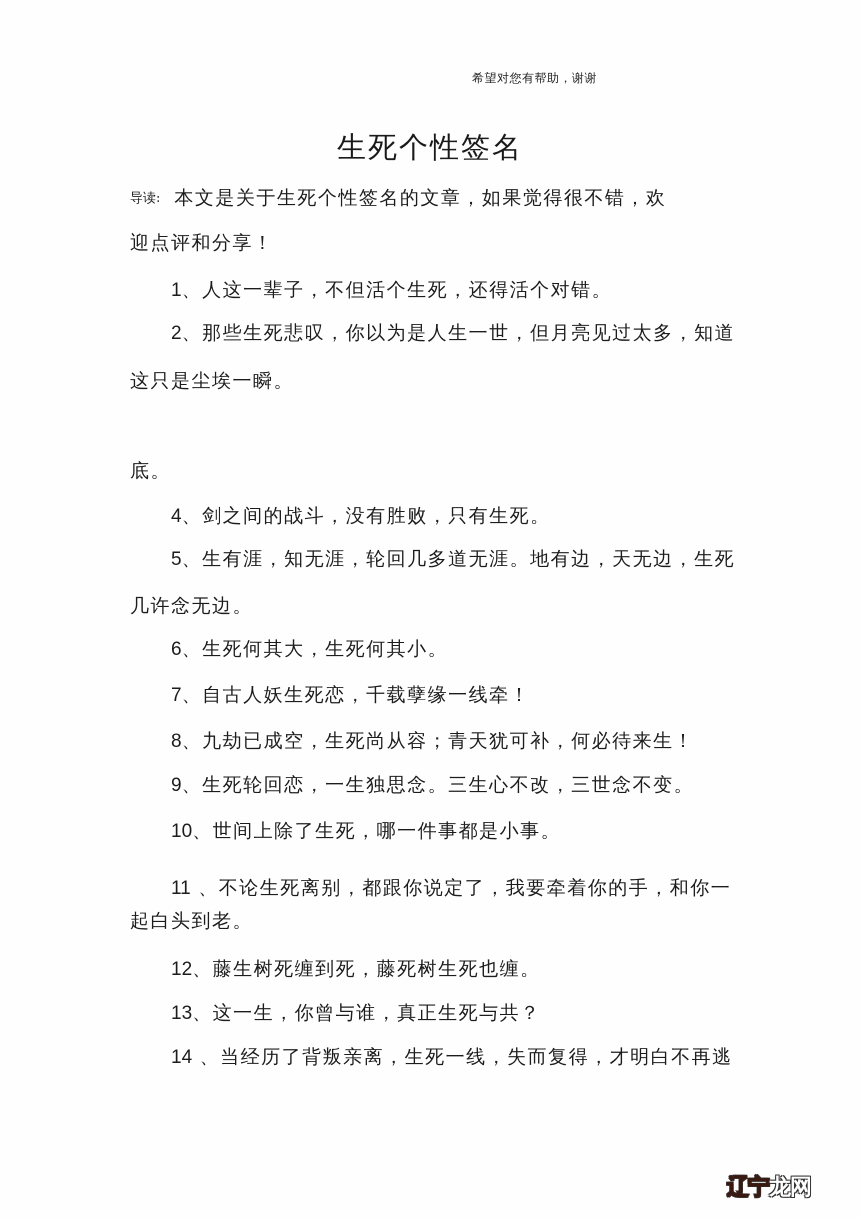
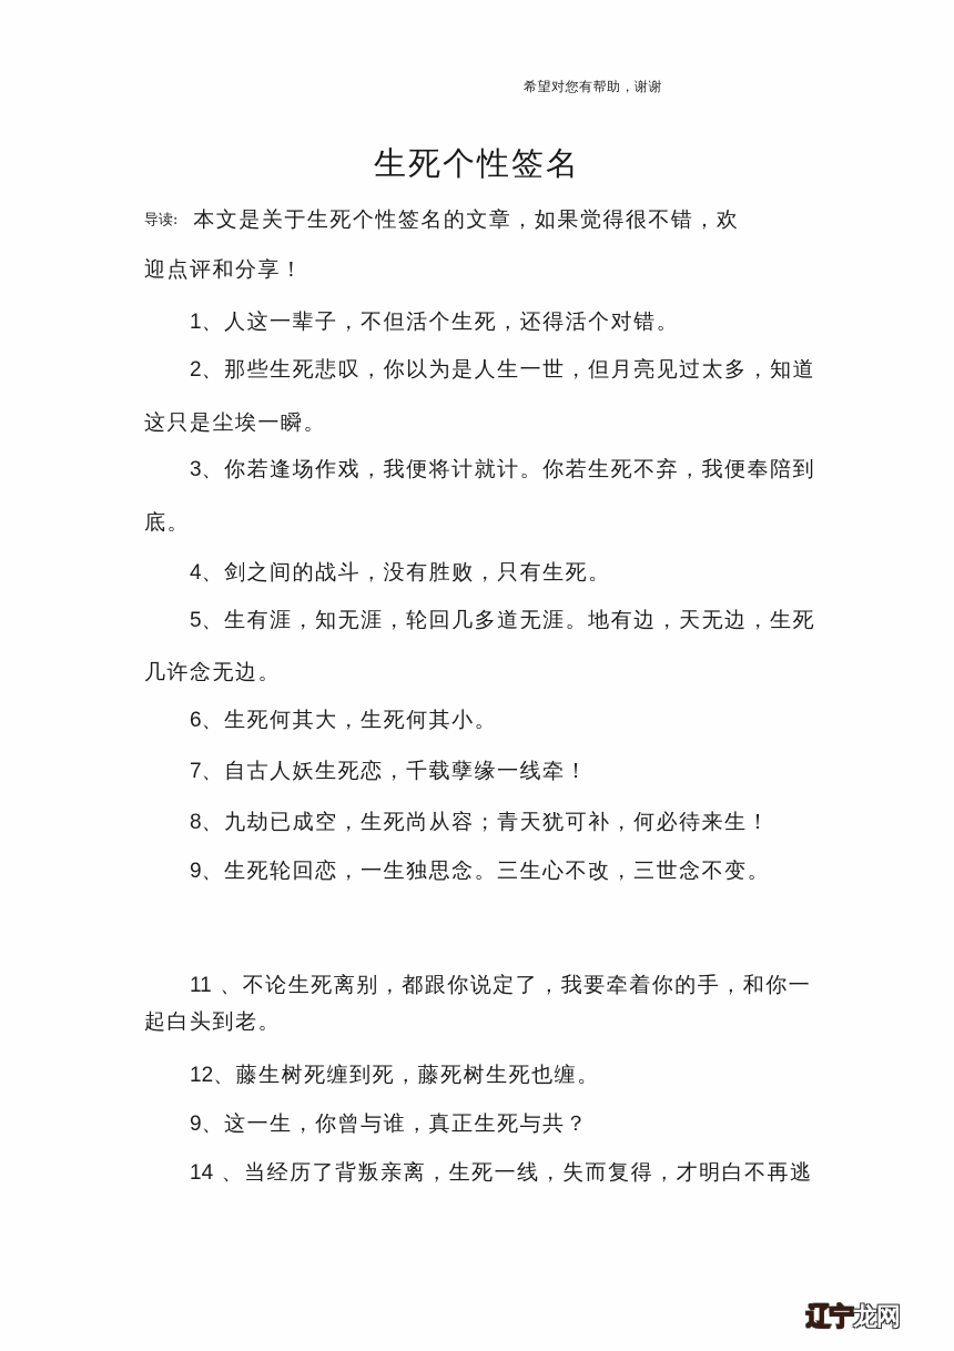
  希望对您有帮助，谢谢
  生死个性签名
  导读: 本文是关于生死个性签名的文章，如果觉得很不错，欢
  迎点评和分享！
  1、人这一辈子，不但活个生死，还得活个对错。
  2、那些生死悲叹，你以为是人生一世，但月亮见过太多，知道
  这只是尘埃一瞬。
+ 3、你若逢场作戏，我便将计就计。你若生死不弃，我便奉陪到
  底。
  4、剑之间的战斗，没有胜败，只有生死。
  5、生有涯，知无涯，轮回几多道无涯。地有边，天无边，生死
  几许念无边。
  6、生死何其大，生死何其小。
  7、自古人妖生死恋，千载孽缘一线牵！
  8、九劫已成空，生死尚从容；青天犹可补，何必待来生！
  9、生死轮回恋，一生独思念。三生心不改，三世念不变。
- 10、世间上除了生死，哪一件事都是小事。
  11 、不论生死离别，都跟你说定了，我要牵着你的手，和你一
  起白头到老。
  12、藤生树死缠到死，藤死树生死也缠。
- 13、这一生，你曾与谁，真正生死与共？
+ 9、这一生，你曾与谁，真正生死与共？
  14 、当经历了背叛亲离，生死一线，失而复得，才明白不再逃
  辽宁龙网
